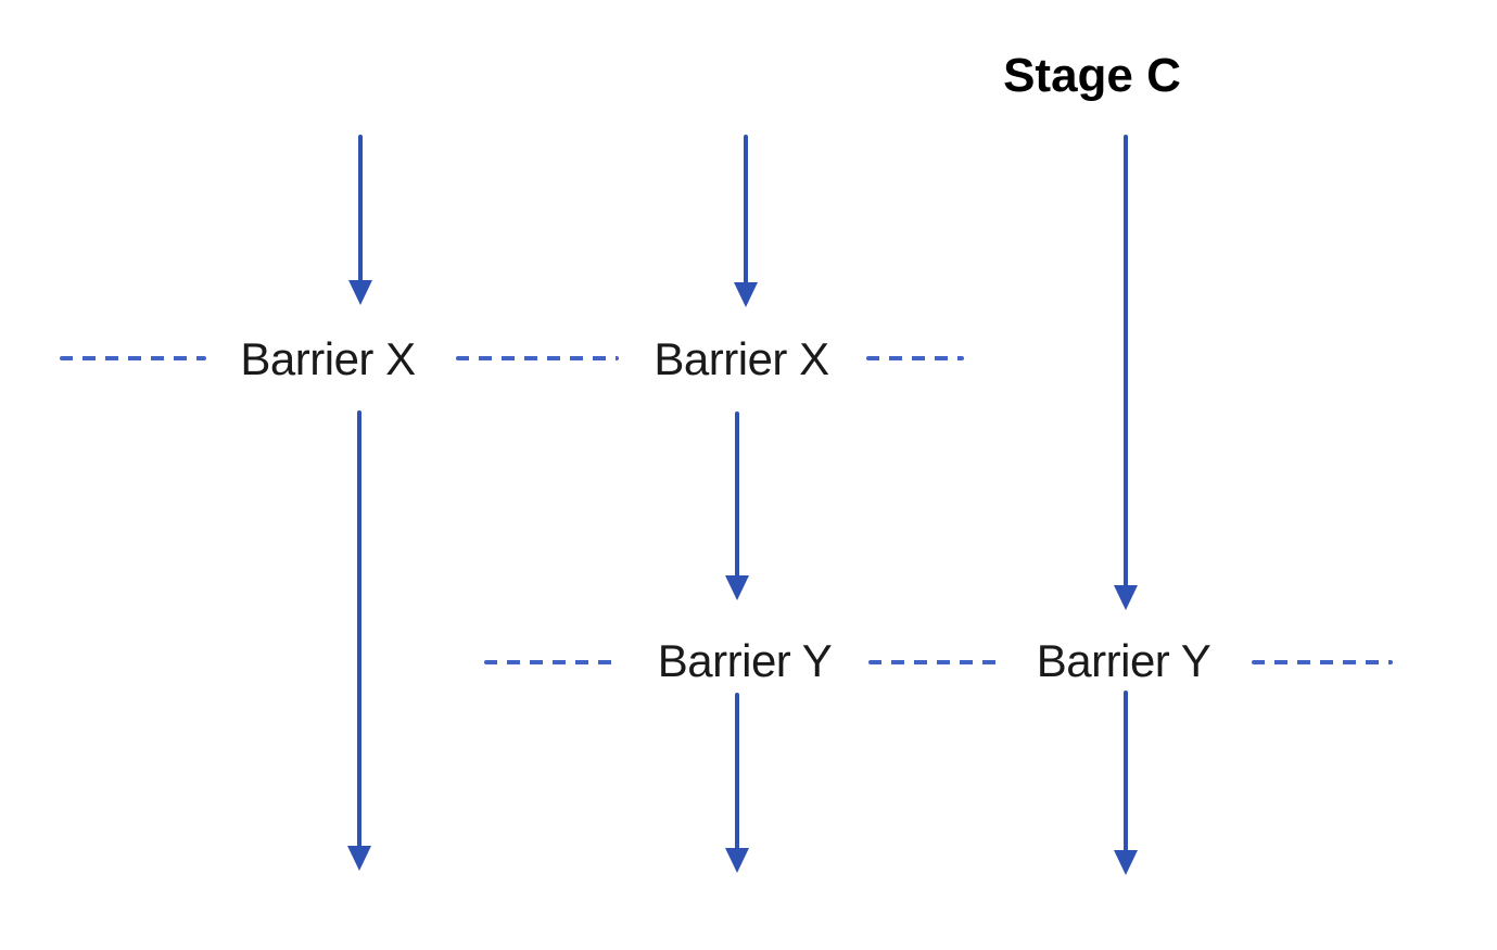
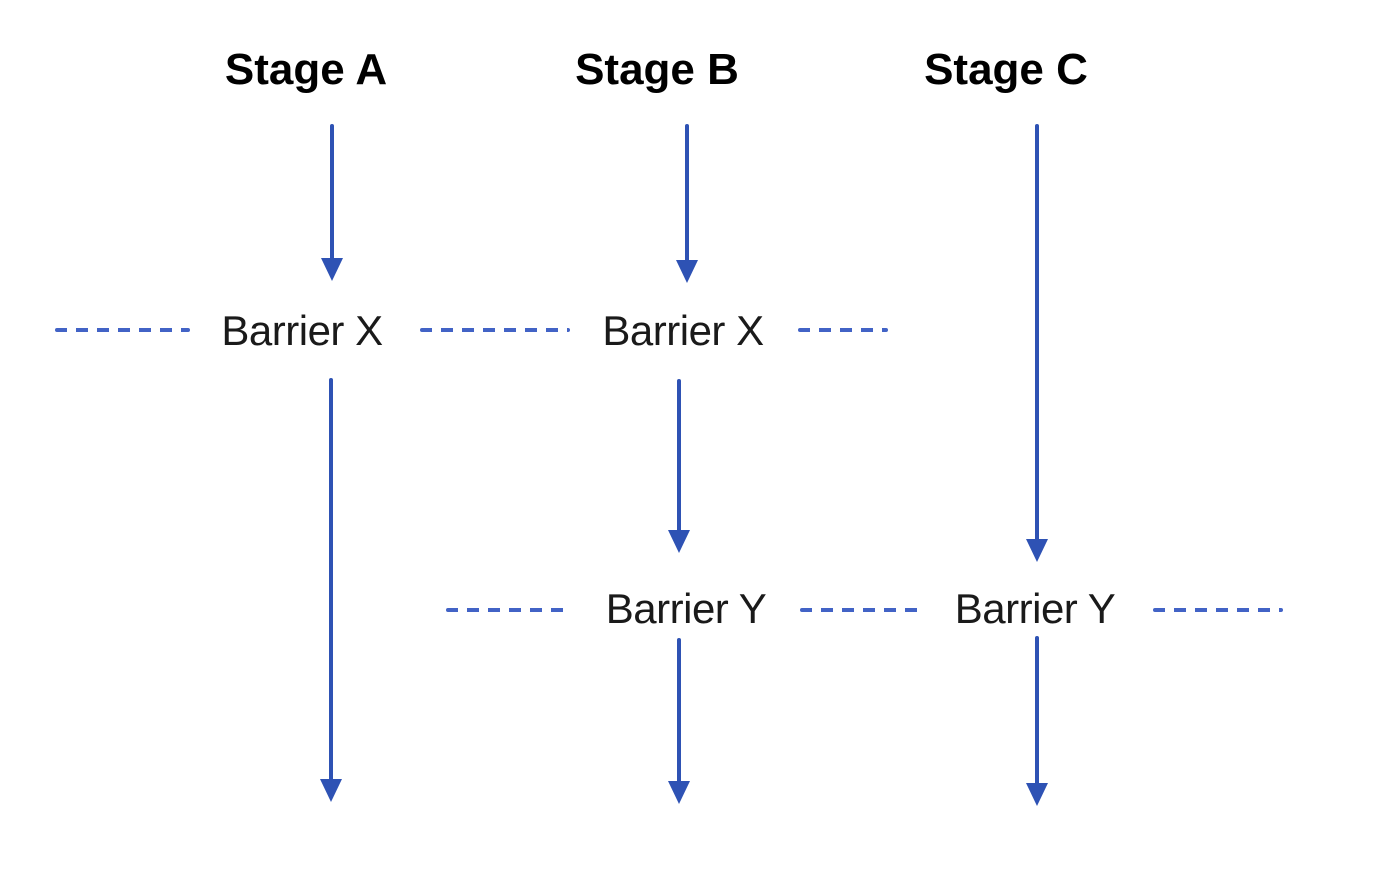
+ Stage A
+ Stage B
  Stage C
  Barrier X
  Barrier X
  Barrier Y
  Barrier Y
